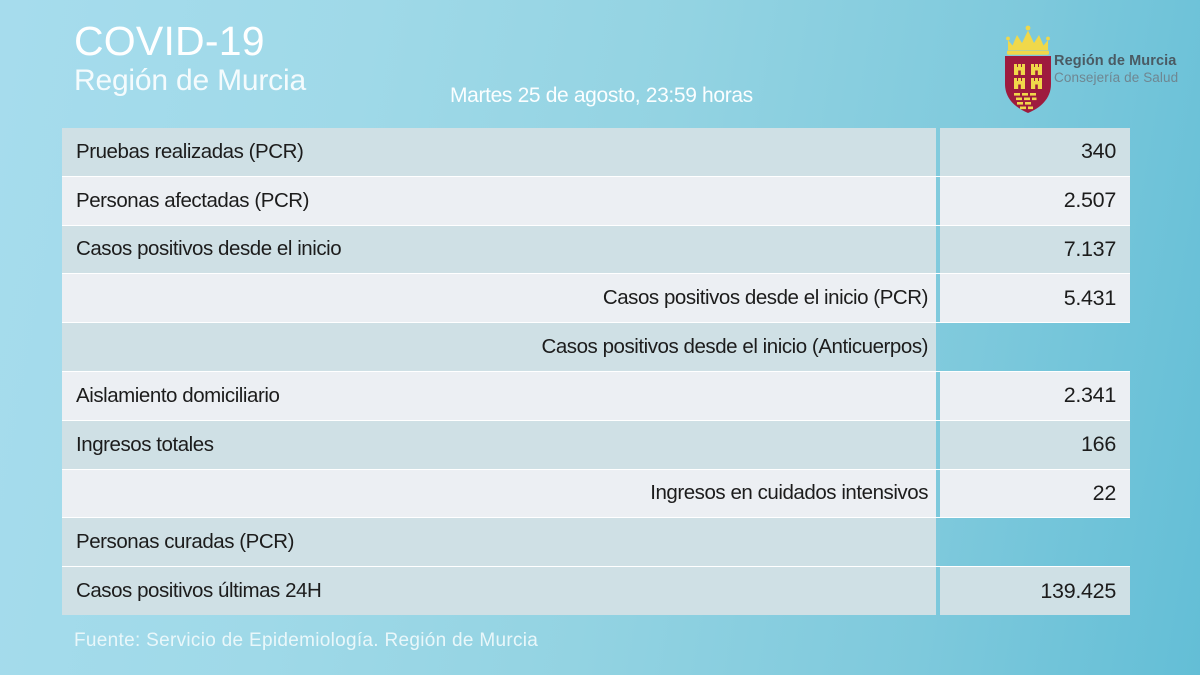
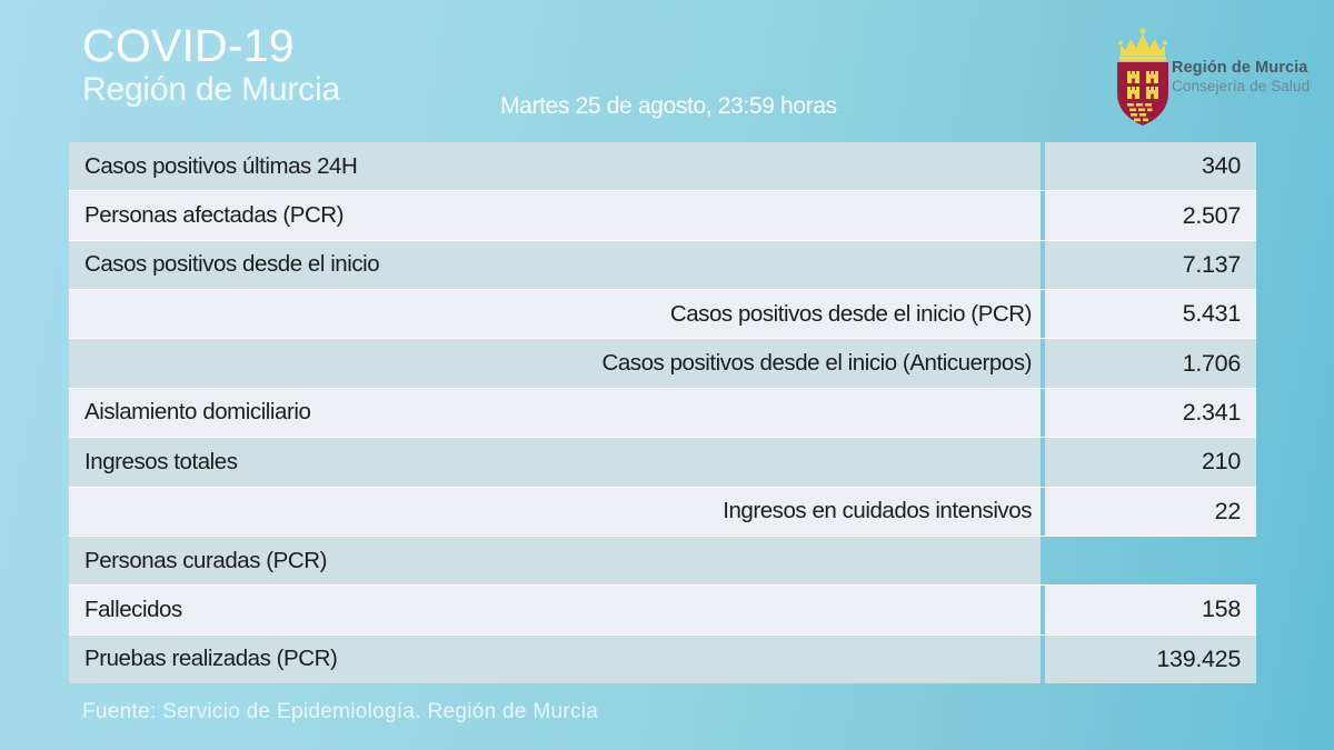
  COVID-19
  Región de Murcia
  Martes 25 de agosto, 23:59 horas
  Región de Murcia
  Consejería de Salud
- Pruebas realizadas (PCR)
+ Casos positivos últimas 24H
  340
  Personas afectadas (PCR)
  2.507
  Casos positivos desde el inicio
  7.137
  Casos positivos desde el inicio (PCR)
  5.431
  Casos positivos desde el inicio (Anticuerpos)
+ 1.706
  Aislamiento domiciliario
  2.341
  Ingresos totales
- 166
+ 210
  Ingresos en cuidados intensivos
  22
  Personas curadas (PCR)
+ Fallecidos
+ 158
- Casos positivos últimas 24H
+ Pruebas realizadas (PCR)
  139.425
  Fuente: Servicio de Epidemiología. Región de Murcia
